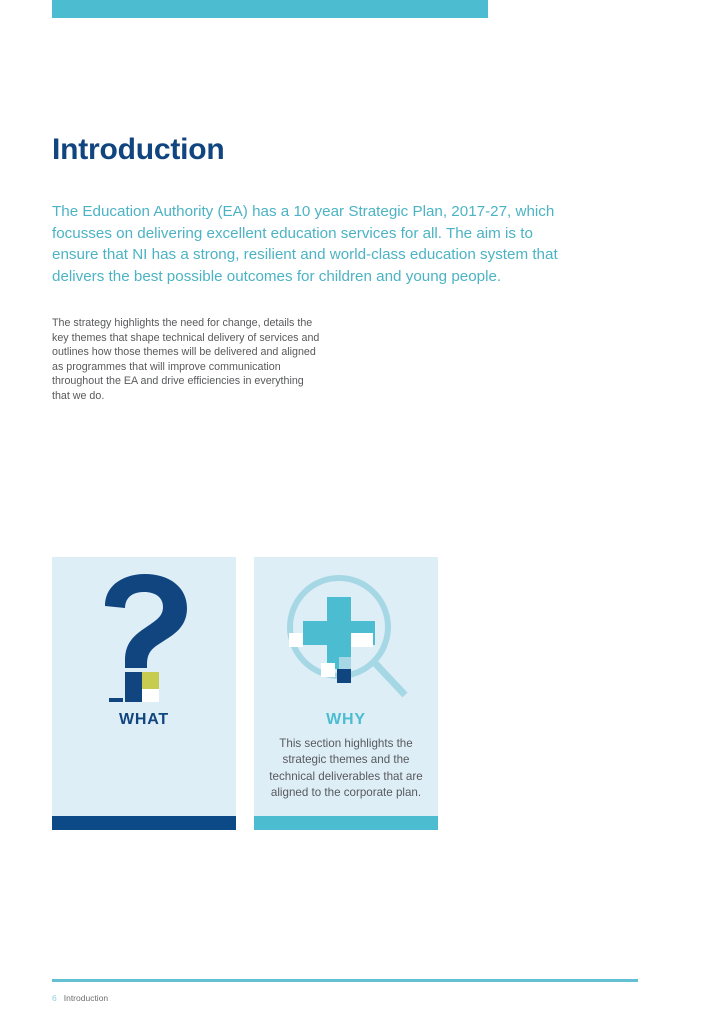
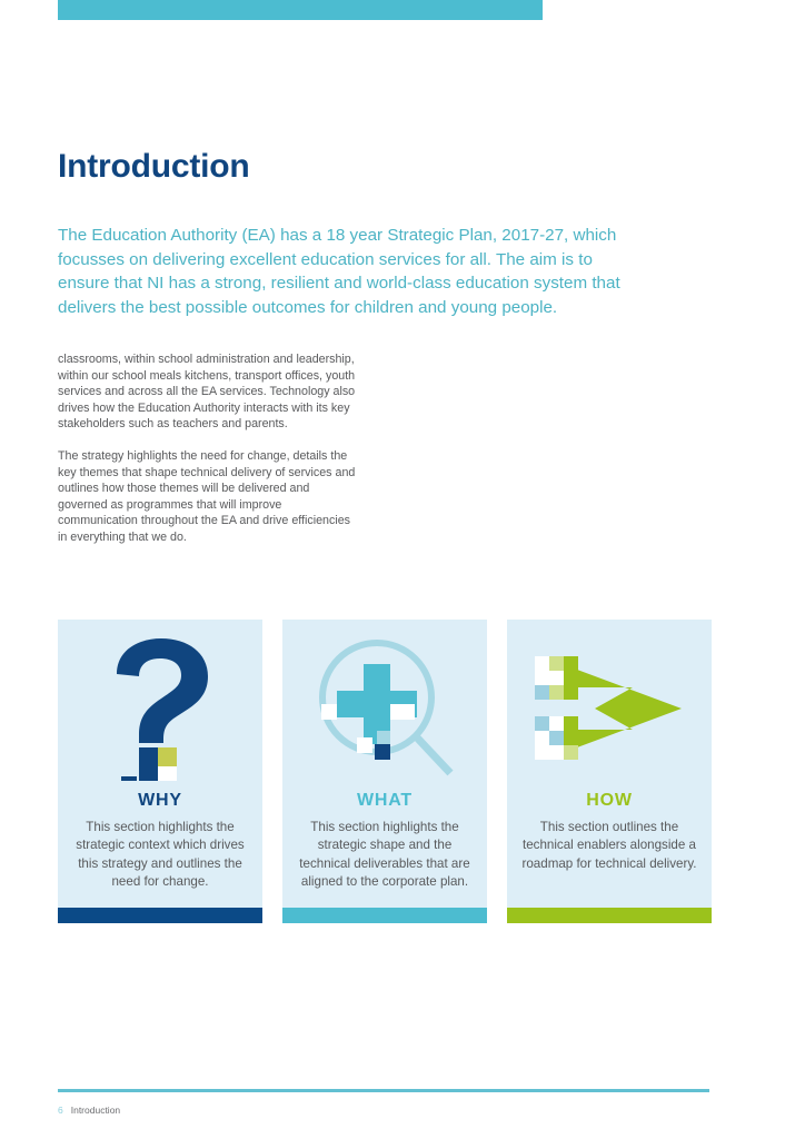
  Introduction
- The Education Authority (EA) has a 10 year Strategic Plan, 2017-27, which focusses on delivering excellent education services for all. The aim is to ensure that NI has a strong, resilient and world-class education system that delivers the best possible outcomes for children and young people.
+ The Education Authority (EA) has a 18 year Strategic Plan, 2017-27, which focusses on delivering excellent education services for all. The aim is to ensure that NI has a strong, resilient and world-class education system that delivers the best possible outcomes for children and young people.
+ classrooms, within school administration and leadership, within our school meals kitchens, transport offices, youth services and across all the EA services. Technology also drives how the Education Authority interacts with its key stakeholders such as teachers and parents.
- The strategy highlights the need for change, details the key themes that shape technical delivery of services and outlines how those themes will be delivered and aligned as programmes that will improve communication throughout the EA and drive efficiencies in everything that we do.
+ The strategy highlights the need for change, details the key themes that shape technical delivery of services and outlines how those themes will be delivered and governed as programmes that will improve communication throughout the EA and drive efficiencies in everything that we do.
- WHAT
+ WHY
+ This section highlights the strategic context which drives this strategy and outlines the need for change.
- WHY
+ WHAT
- This section highlights the strategic themes and the technical deliverables that are aligned to the corporate plan.
+ This section highlights the strategic shape and the technical deliverables that are aligned to the corporate plan.
+ HOW
+ This section outlines the technical enablers alongside a roadmap for technical delivery.
  6
  Introduction
